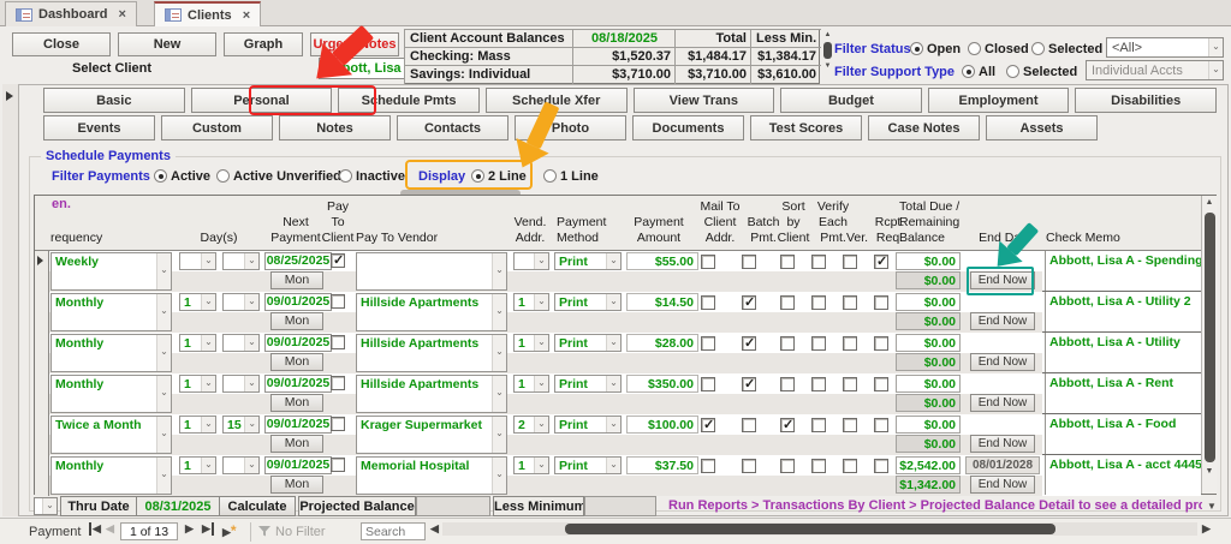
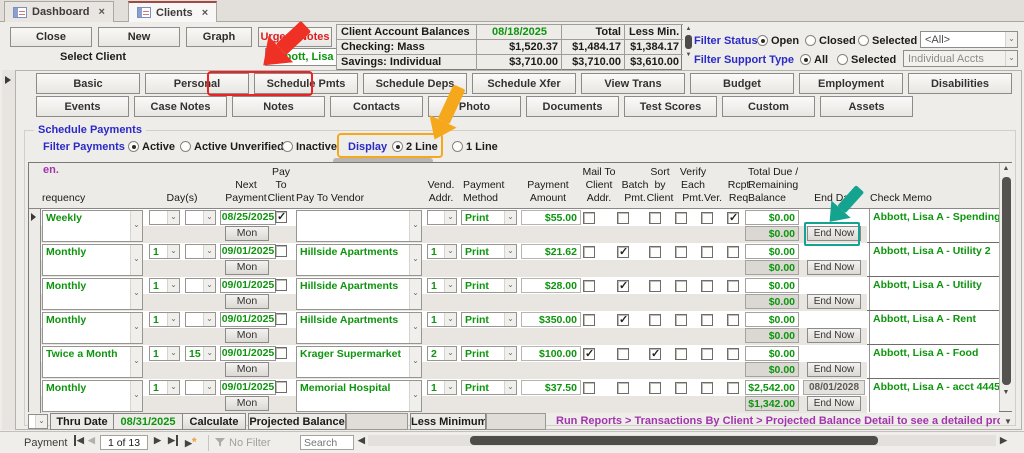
  Dashboard
  ×
  Clients
  ×
  Close
  New
  Graph
  Select Client
  Client Account Balances
  08/18/2025
  Total
  Less Min.
  Checking: Mass
  $1,520.37
  $1,484.17
  $1,384.17
  Savings: Individual
  $3,710.00
  $3,710.00
  $3,610.00
  Filter Status
  Open
  Closed
  Selected
  <All>
  Filter Support Type
  All
  Selected
  Individual Accts
  Basic
  Personal
  Schedule Pmts
+ Schedule Deps
  Schedule Xfer
  View Trans
  Budget
  Employment
  Disabilities
  Events
- Custom
+ Case Notes
  Notes
  Contacts
  Photo
  Documents
  Test Scores
- Case Notes
+ Custom
  Assets
  Schedule Payments
  Filter Payments
  Active
  Active Unverified
  Inactive
  Display
  2 Line
  1 Line
  en.
  requency
  Day(s)
  Next
  Payment
  Pay
  To
  Client
  Pay To Vendor
  Vend.
  Addr.
  Payment
  Method
  Payment
  Amount
  Mail To
  Client
  Addr.
  Batch
  Pmt.
  Sort
  by
  Client
  Verify
  Each
  Pmt.
  Ver.
  Rcpt.
  Req.
  Total Due /
  Remaining
  Balance
  Check Memo
  Weekly
  08/25/2025
  Mon
  Print
  $55.00
  $0.00
  $0.00
  End Now
  Abbott, Lisa A - Spending
  Monthly
  1
  09/01/2025
  Mon
  Hillside Apartments
  1
  Print
- $14.50
+ $21.62
  $0.00
  $0.00
  End Now
  Abbott, Lisa A - Utility 2
  Monthly
  1
  09/01/2025
  Mon
  Hillside Apartments
  1
  Print
  $28.00
  $0.00
  $0.00
  End Now
  Abbott, Lisa A - Utility
  Monthly
  1
  09/01/2025
  Mon
  Hillside Apartments
  1
  Print
  $350.00
  $0.00
  $0.00
  End Now
  Abbott, Lisa A - Rent
  Twice a Month
  1
  15
  09/01/2025
  Mon
  Krager Supermarket
  2
  Print
  $100.00
  $0.00
  $0.00
  End Now
  Abbott, Lisa A - Food
  Monthly
  1
  09/01/2025
  Mon
  Memorial Hospital
  1
  Print
  $37.50
  $2,542.00
  $1,342.00
  08/01/2028
  End Now
  Abbott, Lisa A - acct 4445
  Thru Date
  08/31/2025
  Calculate
  Projected Balance
  Less Minimum
  Run Reports > Transactions By Client > Projected Balance Detail to see a detailed pr
  ▼
  Payment
  ◀
  ◀
  1 of 13
  ▶
  ▶
  ▶*
  No Filter
  Search
  ◀
  ▶
